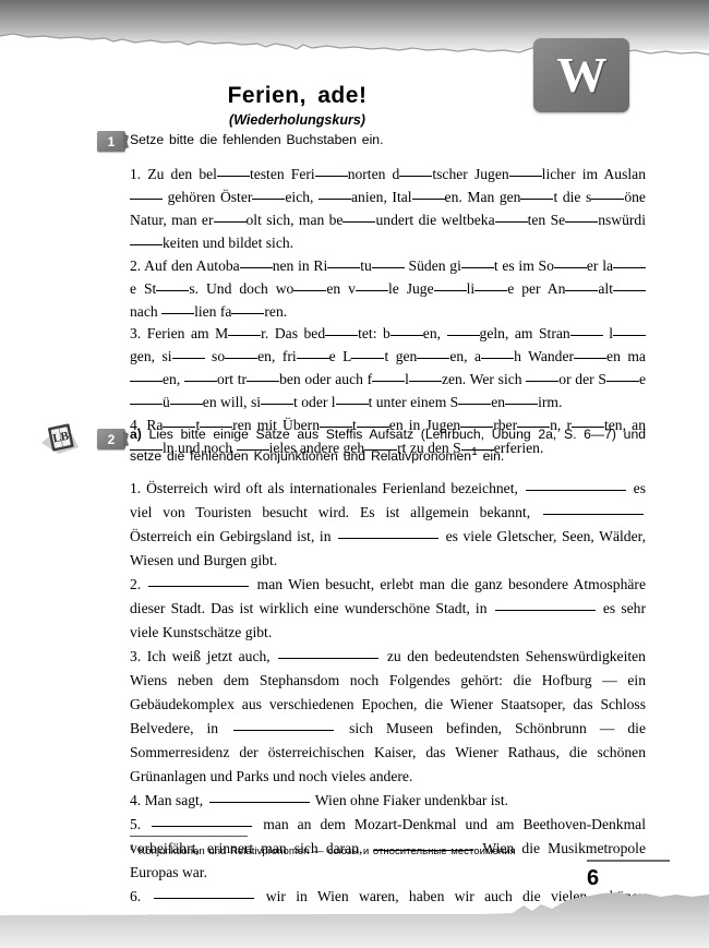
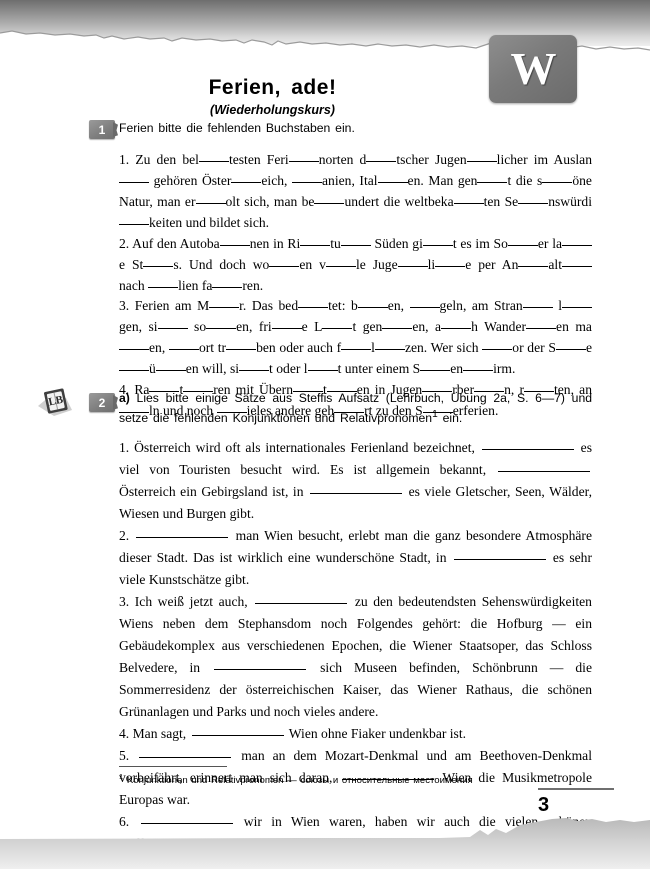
  W
  Ferien, ade!
  (Wiederholungskurs)
  1
- Setze bitte die fehlenden Buchstaben ein.
+ Ferien bitte die fehlenden Buchstaben ein.
  1. Zu den bel testen Feri norten d tscher Jugen licher im Auslan gehören Öster eich, anien, Ital en. Man gen t die s öne Natur, man er olt sich, man be undert die weltbeka ten Se nswürdikeiten und bildet sich.
  2. Auf den Autoba nen in Ri tu Süden gi t es im So er lae St s. Und doch wo en v le Juge li e per An alt nach lien fa ren.
  3. Ferien am M r. Das bed tet: b en, geln, am Stran lgen, si so en, fri e L t gen en, a h Wander en maen, ort tr ben oder auch f l zen. Wer sich or der S e ü en will, si t oder l t unter einem S en irm.
  4. Ra t ren mit Übern t en in Jugen rber n, r ten, anln und noch ieles andere geh rt zu den S erferien.
  2
  a) Lies bitte einige Sätze aus Steffis Aufsatz (Lehrbuch, Übung 2a, S. 6—7) und setze die fehlenden Konjunktionen und Relativpronomen1 ein.
  1. Österreich wird oft als internationales Ferienland bezeichnet, es viel von Touristen besucht wird. Es ist allgemein bekannt, Österreich ein Gebirgsland ist, in es viele Gletscher, Seen, Wälder, Wiesen und Burgen gibt.
  2. man Wien besucht, erlebt man die ganz besondere Atmosphäre dieser Stadt. Das ist wirklich eine wunderschöne Stadt, in es sehr viele Kunstschätze gibt.
  3. Ich weiß jetzt auch, zu den bedeutendsten Sehenswürdigkeiten Wiens neben dem Stephansdom noch Folgendes gehört: die Hofburg — ein Gebäudekomplex aus verschiedenen Epochen, die Wiener Staatsoper, das Schloss Belvedere, in sich Museen befinden, Schönbrunn — die Sommerresidenz der österreichischen Kaiser, das Wiener Rathaus, die schönen Grünanlagen und Parks und noch vieles andere.
  4. Man sagt, Wien ohne Fiaker undenkbar ist.
  5. man an dem Mozart-Denkmal und am Beethoven-Denkmal vorbeifährt, erinnert man sich daran, Wien die Musikmetropole Europas war.
  1 Konjunktionen und Relativpronomen — союзы и относительные местоимения
- 6
+ 3
